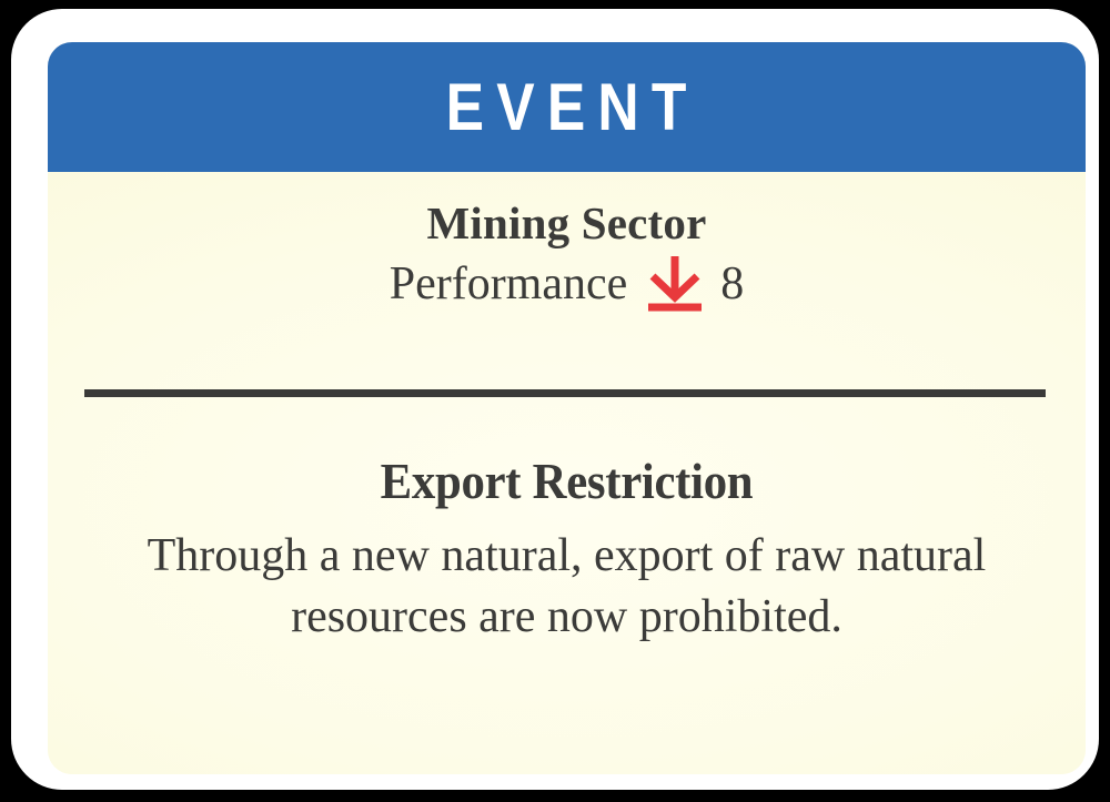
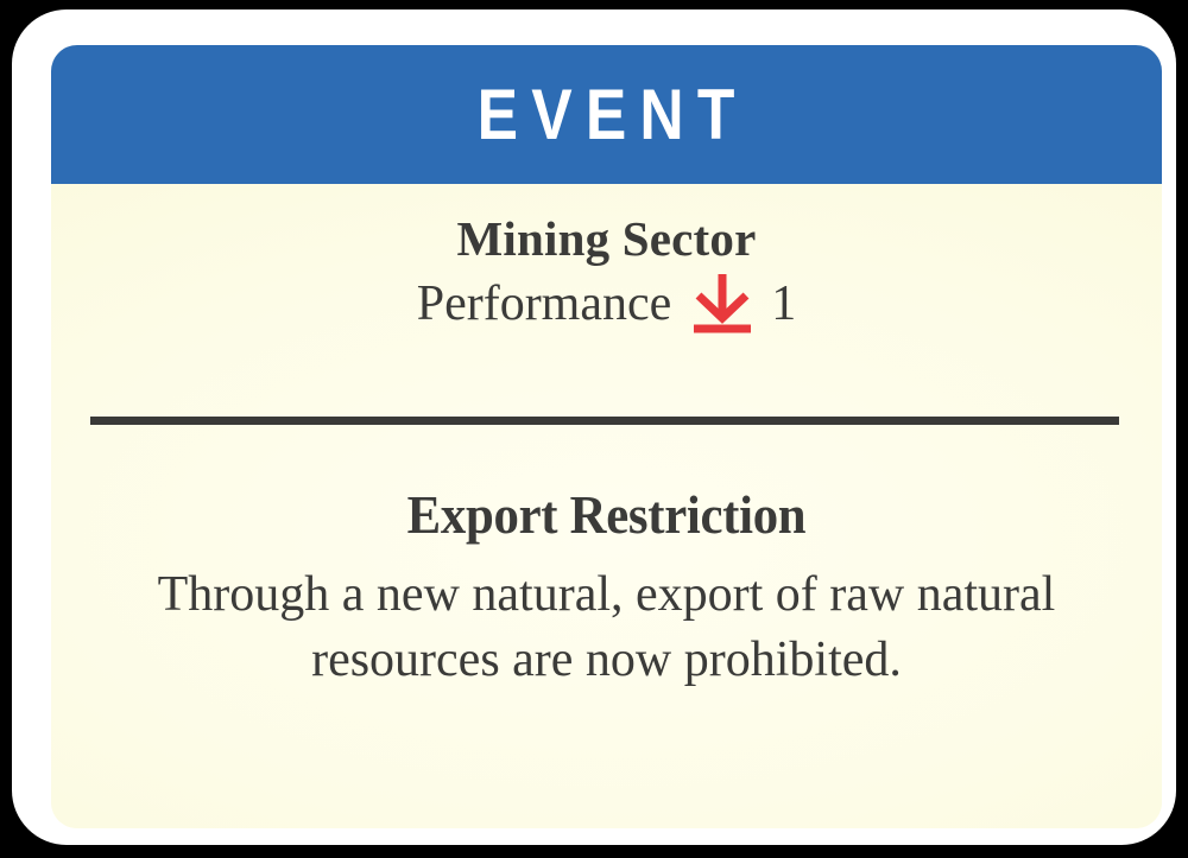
  EVENT
  Mining Sector
  Performance
- 8
+ 1
  Export Restriction
  Through a new natural, export of raw natural resources are now prohibited.
